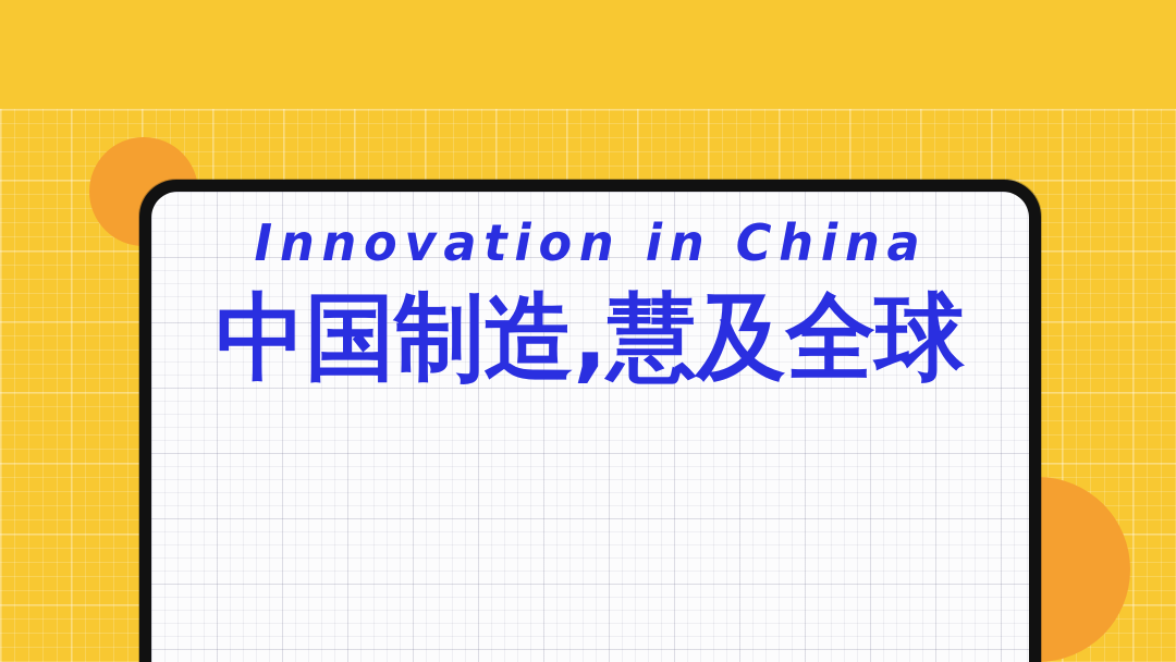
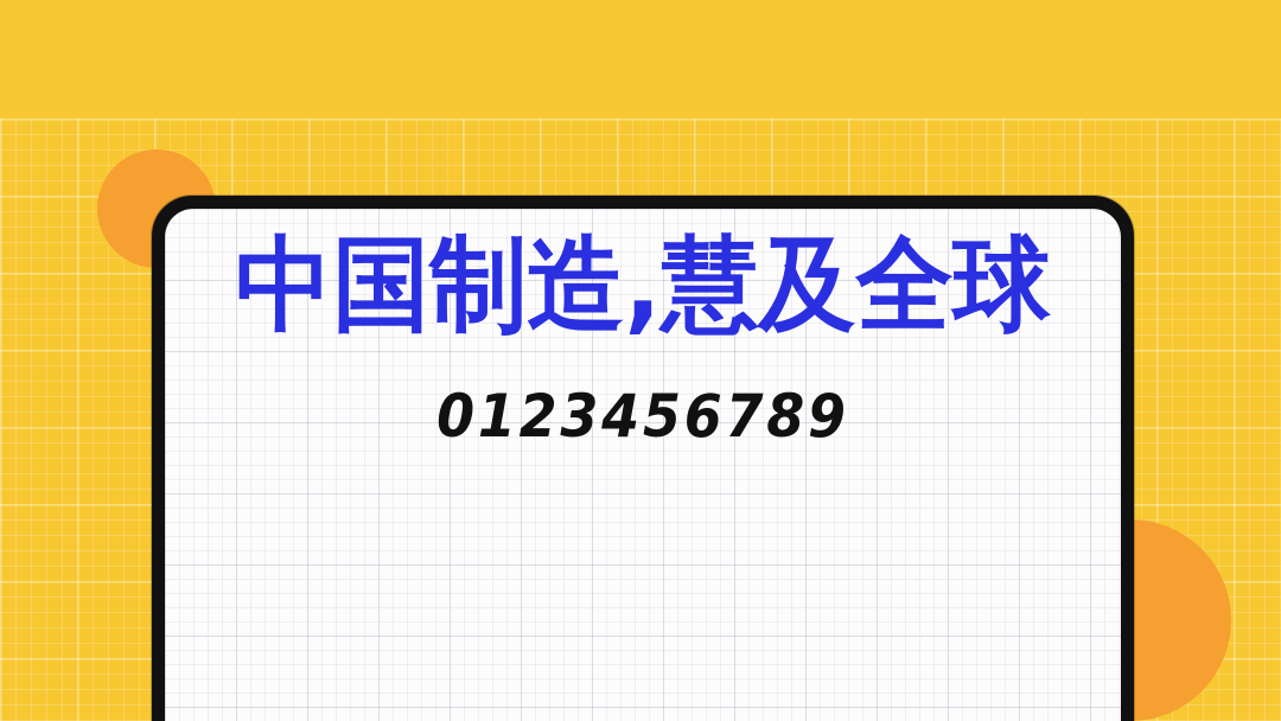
- Innovation in China
  中国制造,慧及全球
+ 0123456789
